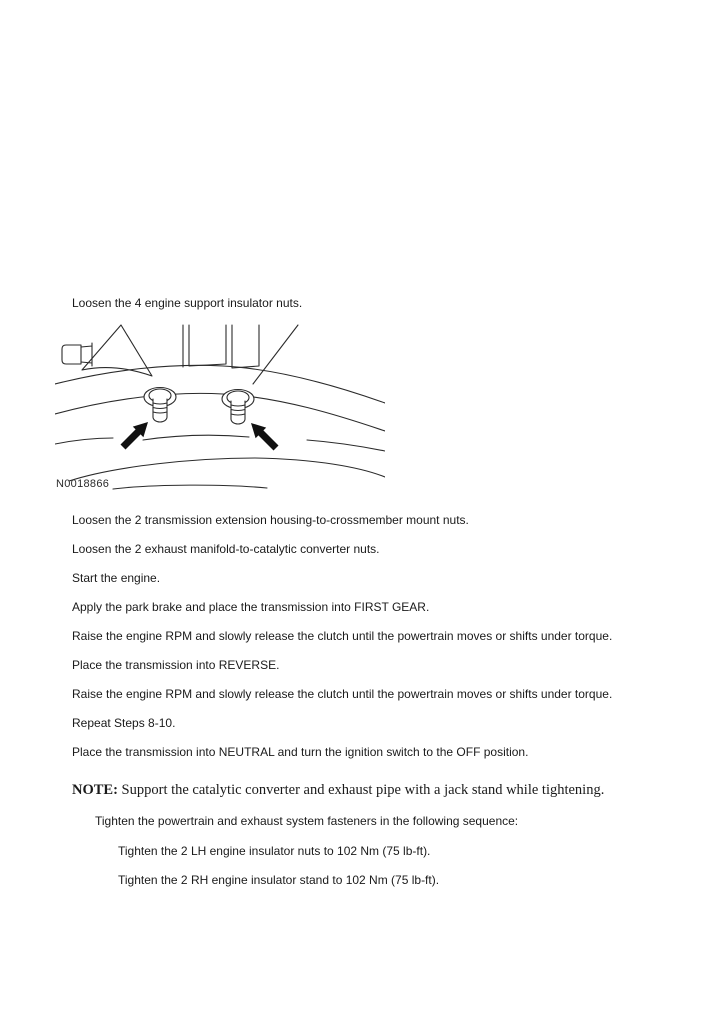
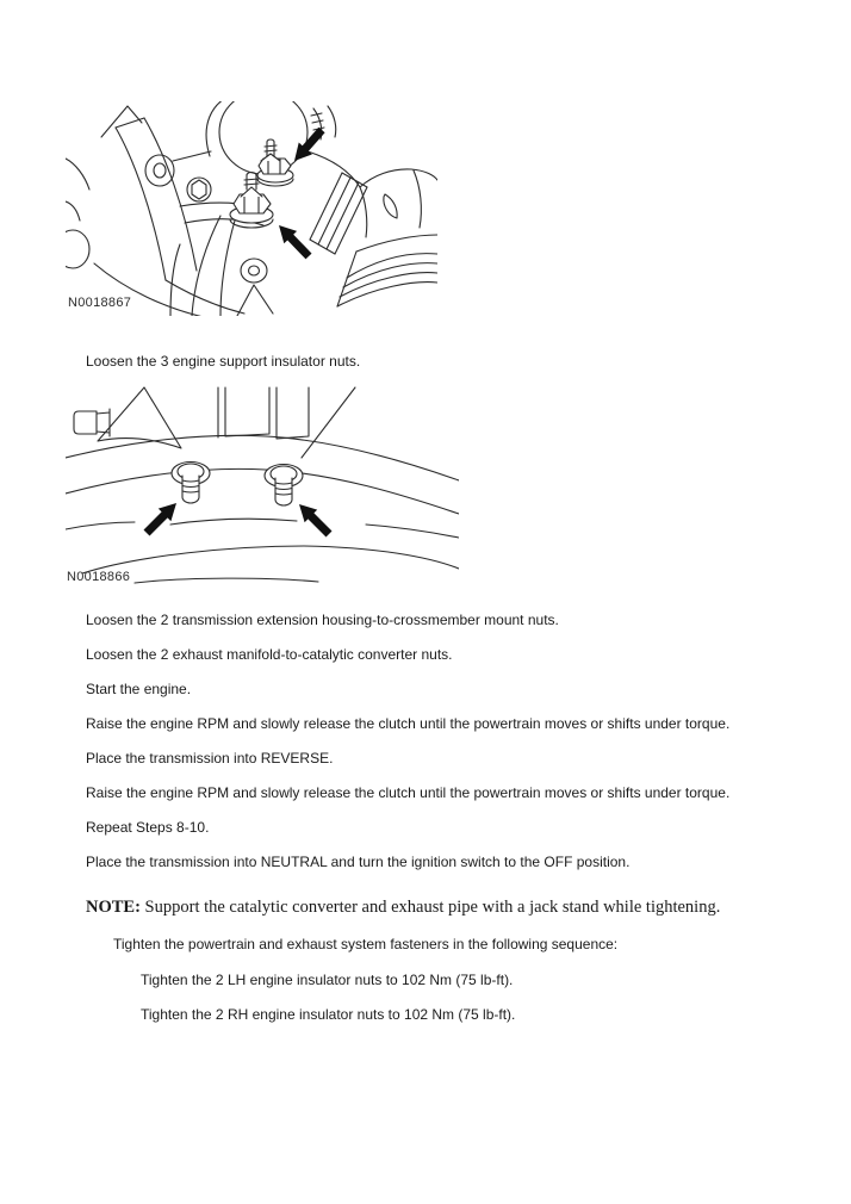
+ N0018867
- Loosen the 4 engine support insulator nuts.
+ Loosen the 3 engine support insulator nuts.
  N0018866
  Loosen the 2 transmission extension housing-to-crossmember mount nuts.
  Loosen the 2 exhaust manifold-to-catalytic converter nuts.
  Start the engine.
- Apply the park brake and place the transmission into FIRST GEAR.
  Raise the engine RPM and slowly release the clutch until the powertrain moves or shifts under torque.
  Place the transmission into REVERSE.
  Raise the engine RPM and slowly release the clutch until the powertrain moves or shifts under torque.
  Repeat Steps 8-10.
  Place the transmission into NEUTRAL and turn the ignition switch to the OFF position.
  NOTE: Support the catalytic converter and exhaust pipe with a jack stand while tightening.
  Tighten the powertrain and exhaust system fasteners in the following sequence:
  Tighten the 2 LH engine insulator nuts to 102 Nm (75 lb-ft).
- Tighten the 2 RH engine insulator stand to 102 Nm (75 lb-ft).
+ Tighten the 2 RH engine insulator nuts to 102 Nm (75 lb-ft).
